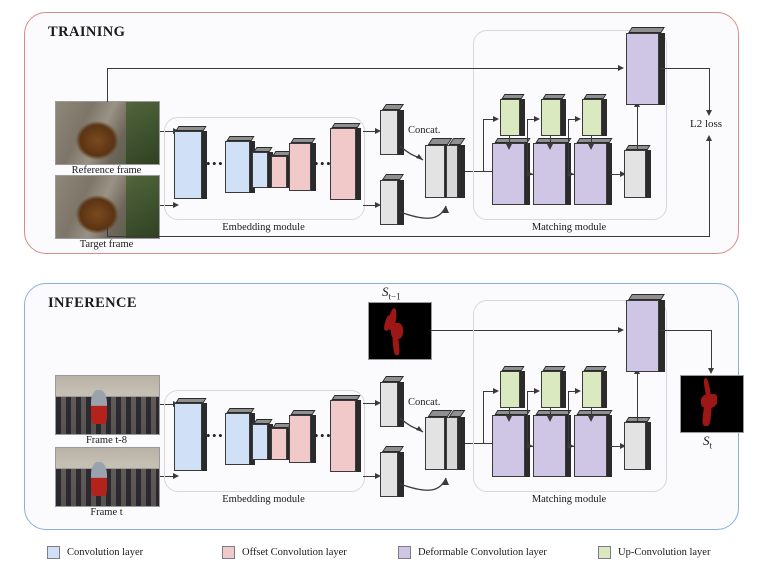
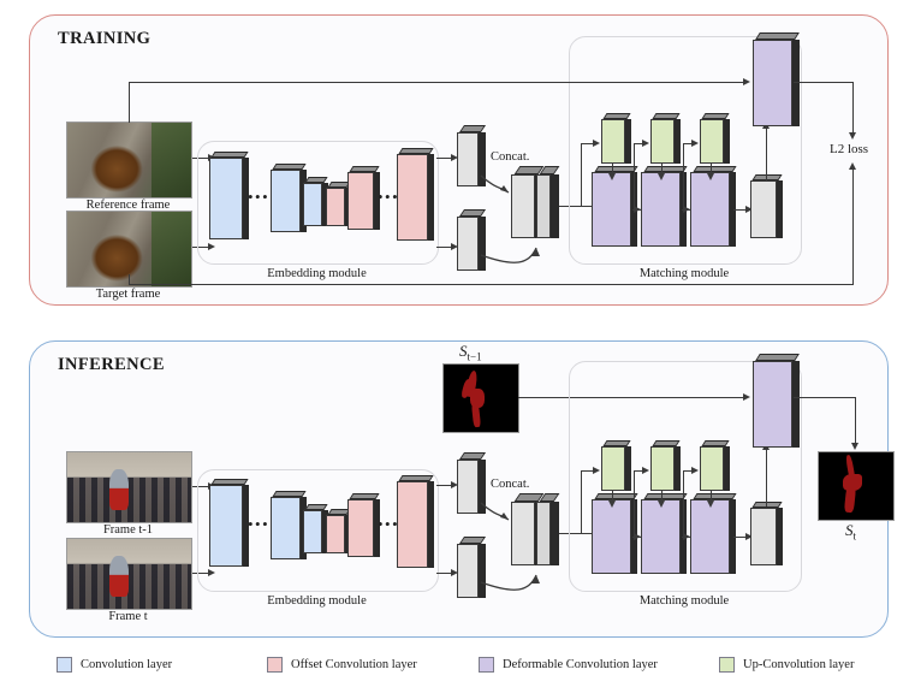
  TRAINING
  Reference frame
  Target frame
  Embedding module
  •••
  Concat.
  Matching module
  L2 loss
  INFERENCE
  St−1
- Frame t-8
+ Frame t-1
  Frame t
  Embedding module
  •••
  Concat.
  Matching module
  St
  Convolution layer
  Offset Convolution layer
  Deformable Convolution layer
  Up-Convolution layer
